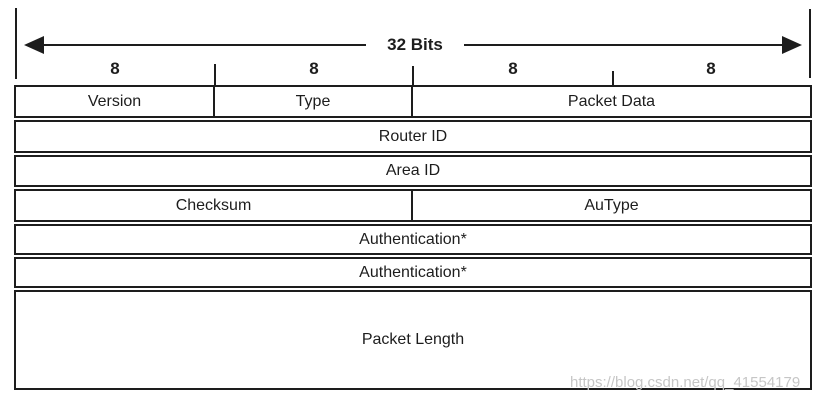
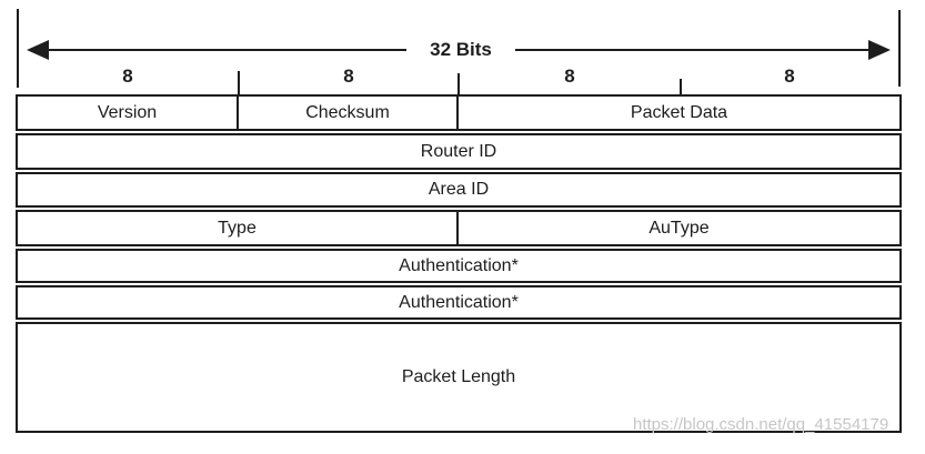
  32 Bits
  8
  8
  8
  8
  Version
- Type
+ Checksum
  Packet Data
  Router ID
  Area ID
- Checksum
+ Type
  AuType
  Authentication*
  Authentication*
  Packet Length
  https://blog.csdn.net/qq_41554179
